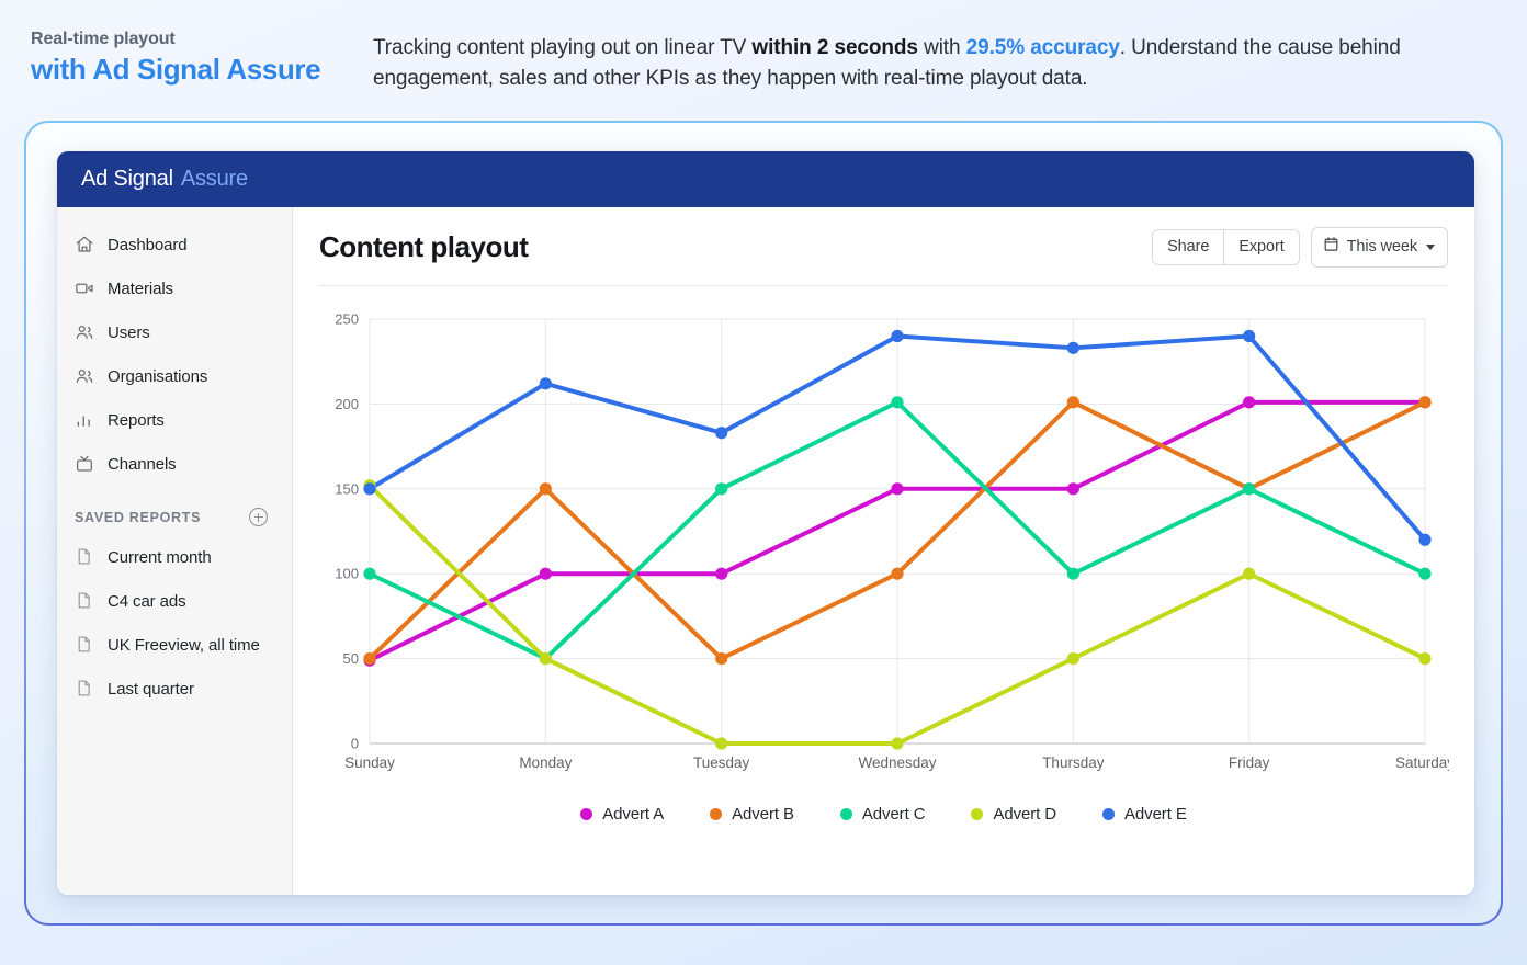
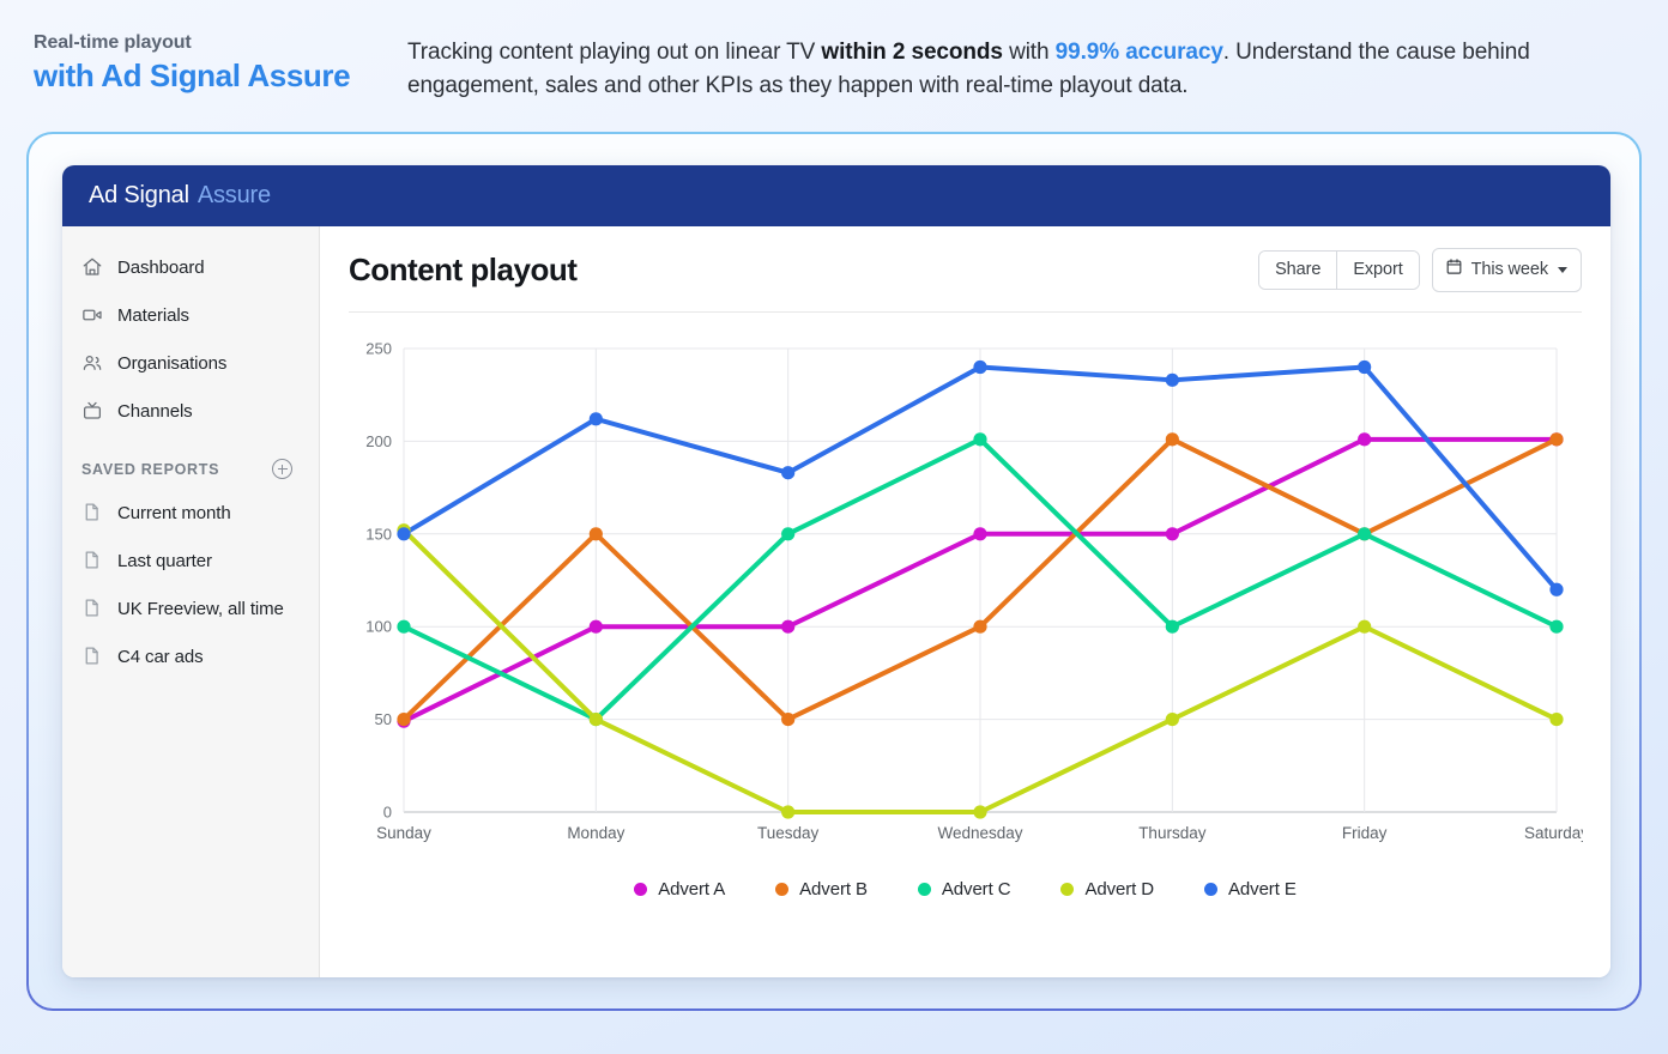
  Real-time playout
  with Ad Signal Assure
- Tracking content playing out on linear TV within 2 seconds with 29.5% accuracy. Understand the cause behind engagement, sales and other KPIs as they happen with real-time playout data.
+ Tracking content playing out on linear TV within 2 seconds with 99.9% accuracy. Understand the cause behind engagement, sales and other KPIs as they happen with real-time playout data.
  Ad Signal Assure
  Dashboard
  Materials
- Users
  Organisations
- Reports
  Channels
  SAVED REPORTS
  Current month
- C4 car ads
+ Last quarter
  UK Freeview, all time
- Last quarter
+ C4 car ads
  Content playout
  Share
  Export
  This week
  0
  50
  100
  150
  200
  250
  Sunday
  Monday
  Tuesday
  Wednesday
  Thursday
  Friday
  Saturda
  Advert A
  Advert B
  Advert C
  Advert D
  Advert E
